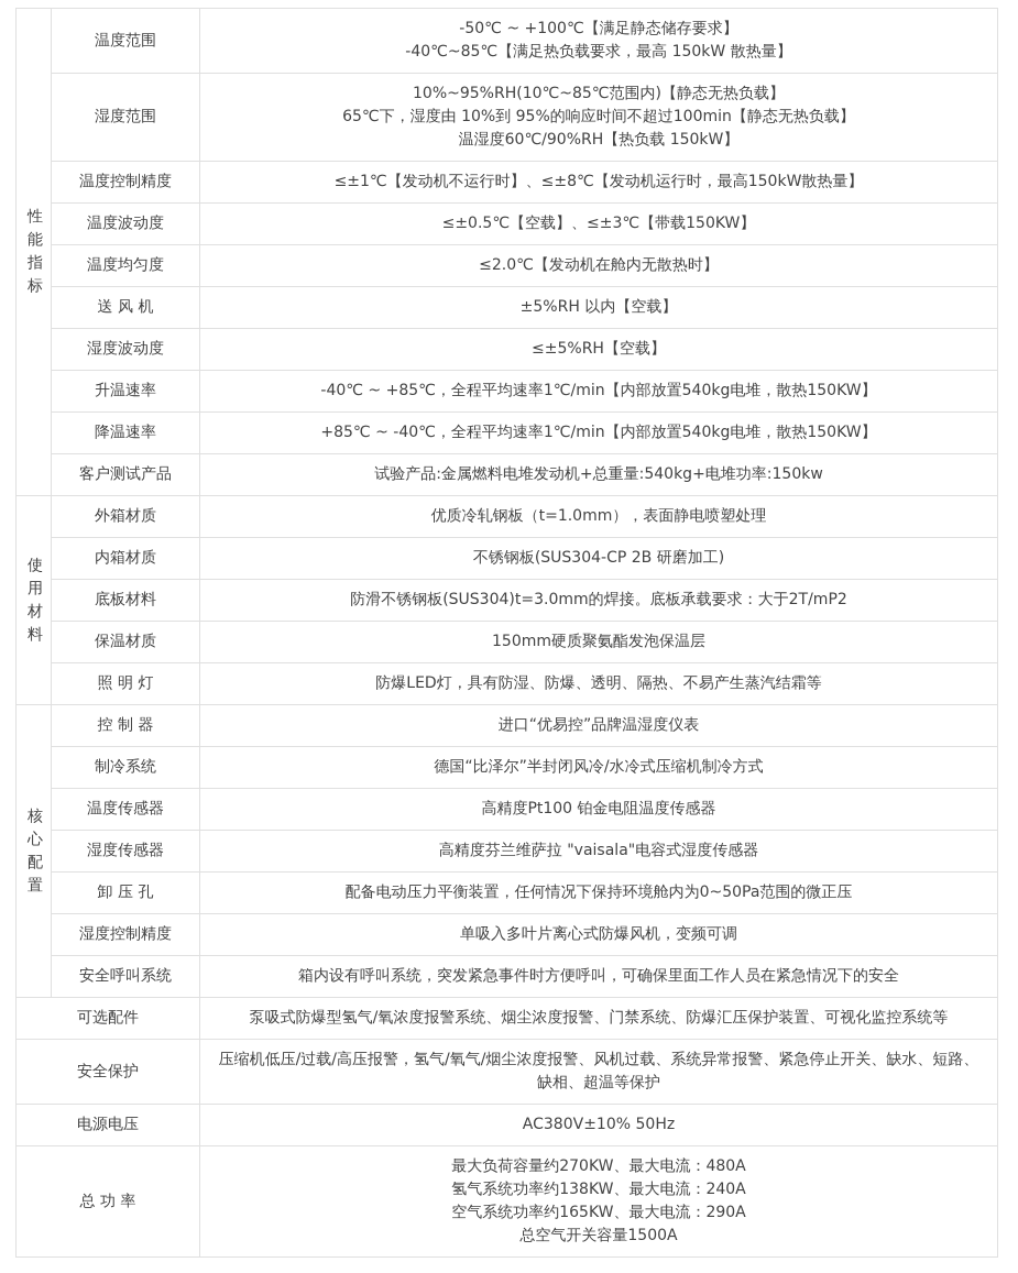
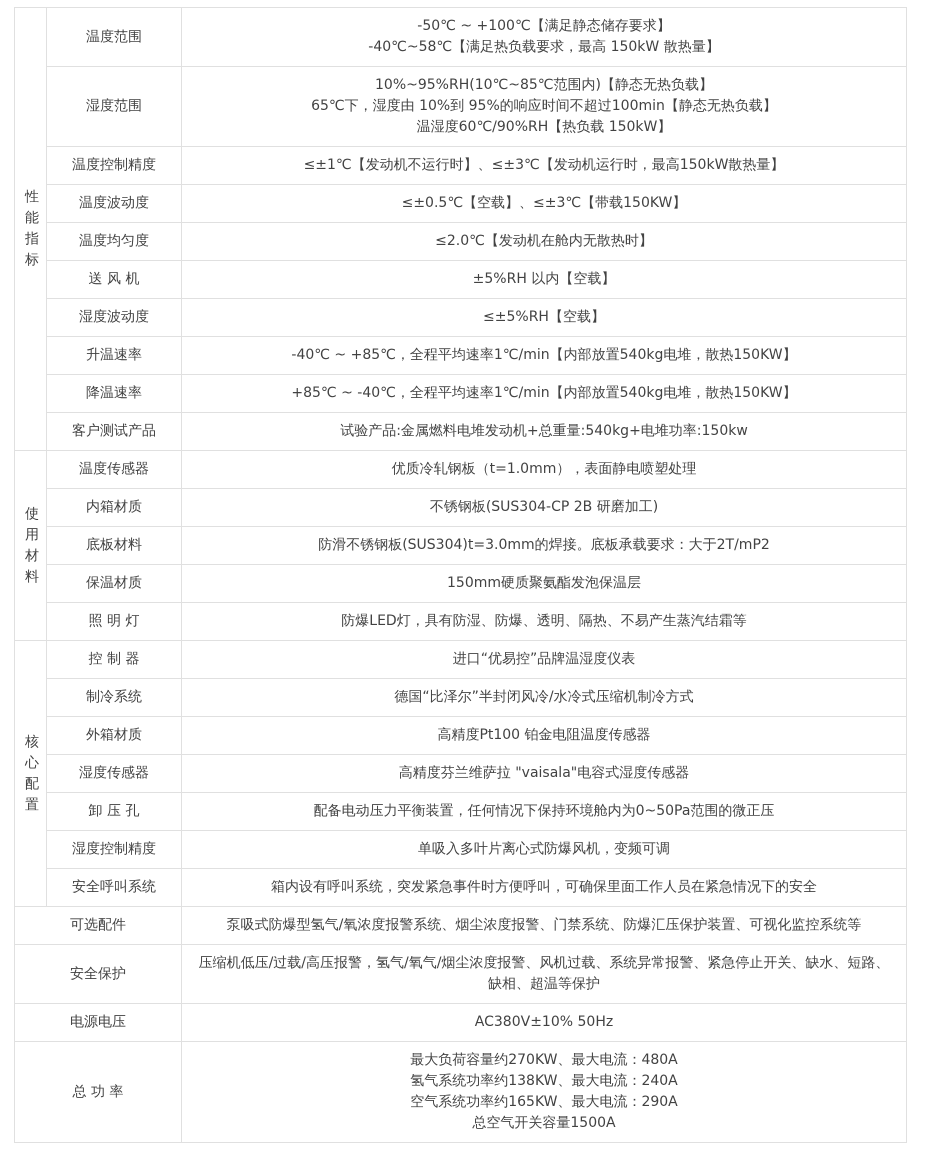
- 性能指标	温度范围	-50℃ ~ +100℃【满足静态储存要求】-40℃~85℃【满足热负载要求，最高 150kW 散热量】
+ 性能指标	温度范围	-50℃ ~ +100℃【满足静态储存要求】-40℃~58℃【满足热负载要求，最高 150kW 散热量】
  湿度范围	10%~95%RH(10℃~85℃范围内)【静态无热负载】65℃下，湿度由 10%到 95%的响应时间不超过100min【静态无热负载】温湿度60℃/90%RH【热负载 150kW】
- 温度控制精度	≤±1℃【发动机不运行时】、≤±8℃【发动机运行时，最高150kW散热量】
+ 温度控制精度	≤±1℃【发动机不运行时】、≤±3℃【发动机运行时，最高150kW散热量】
  温度波动度	≤±0.5℃【空载】、≤±3℃【带载150KW】
  温度均匀度	≤2.0℃【发动机在舱内无散热时】
  送 风 机	±5%RH 以内【空载】
  湿度波动度	≤±5%RH【空载】
  升温速率	-40℃ ~ +85℃，全程平均速率1℃/min【内部放置540kg电堆，散热150KW】
  降温速率	+85℃ ~ -40℃，全程平均速率1℃/min【内部放置540kg电堆，散热150KW】
  客户测试产品	试验产品:金属燃料电堆发动机+总重量:540kg+电堆功率:150kw
- 使用材料	外箱材质	优质冷轧钢板（t=1.0mm），表面静电喷塑处理
+ 使用材料	温度传感器	优质冷轧钢板（t=1.0mm），表面静电喷塑处理
  内箱材质	不锈钢板(SUS304-CP 2B 研磨加工)
  底板材料	防滑不锈钢板(SUS304)t=3.0mm的焊接。底板承载要求：大于2T/mP2
  保温材质	150mm硬质聚氨酯发泡保温层
  照 明 灯	防爆LED灯，具有防湿、防爆、透明、隔热、不易产生蒸汽结霜等
  核心配置	控 制 器	进口“优易控”品牌温湿度仪表
  制冷系统	德国“比泽尔”半封闭风冷/水冷式压缩机制冷方式
- 温度传感器	高精度Pt100 铂金电阻温度传感器
+ 外箱材质	高精度Pt100 铂金电阻温度传感器
  湿度传感器	高精度芬兰维萨拉 "vaisala"电容式湿度传感器
  卸 压 孔	配备电动压力平衡装置，任何情况下保持环境舱内为0~50Pa范围的微正压
  湿度控制精度	单吸入多叶片离心式防爆风机，变频可调
  安全呼叫系统	箱内设有呼叫系统，突发紧急事件时方便呼叫，可确保里面工作人员在紧急情况下的安全
  可选配件	泵吸式防爆型氢气/氧浓度报警系统、烟尘浓度报警、门禁系统、防爆汇压保护装置、可视化监控系统等
  安全保护	压缩机低压/过载/高压报警，氢气/氧气/烟尘浓度报警、风机过载、系统异常报警、紧急停止开关、缺水、短路、缺相、超温等保护
  电源电压	AC380V±10% 50Hz
  总 功 率	最大负荷容量约270KW、最大电流：480A氢气系统功率约138KW、最大电流：240A空气系统功率约165KW、最大电流：290A总空气开关容量1500A
